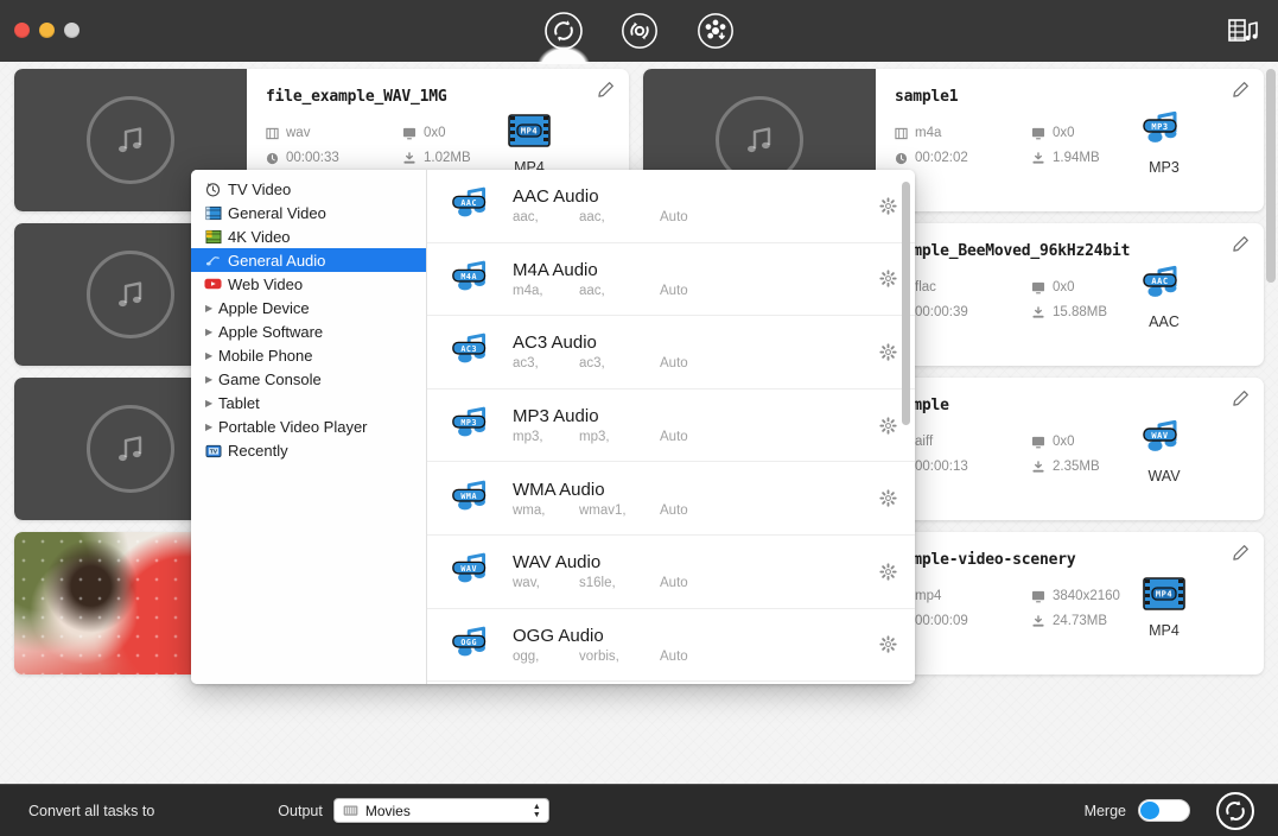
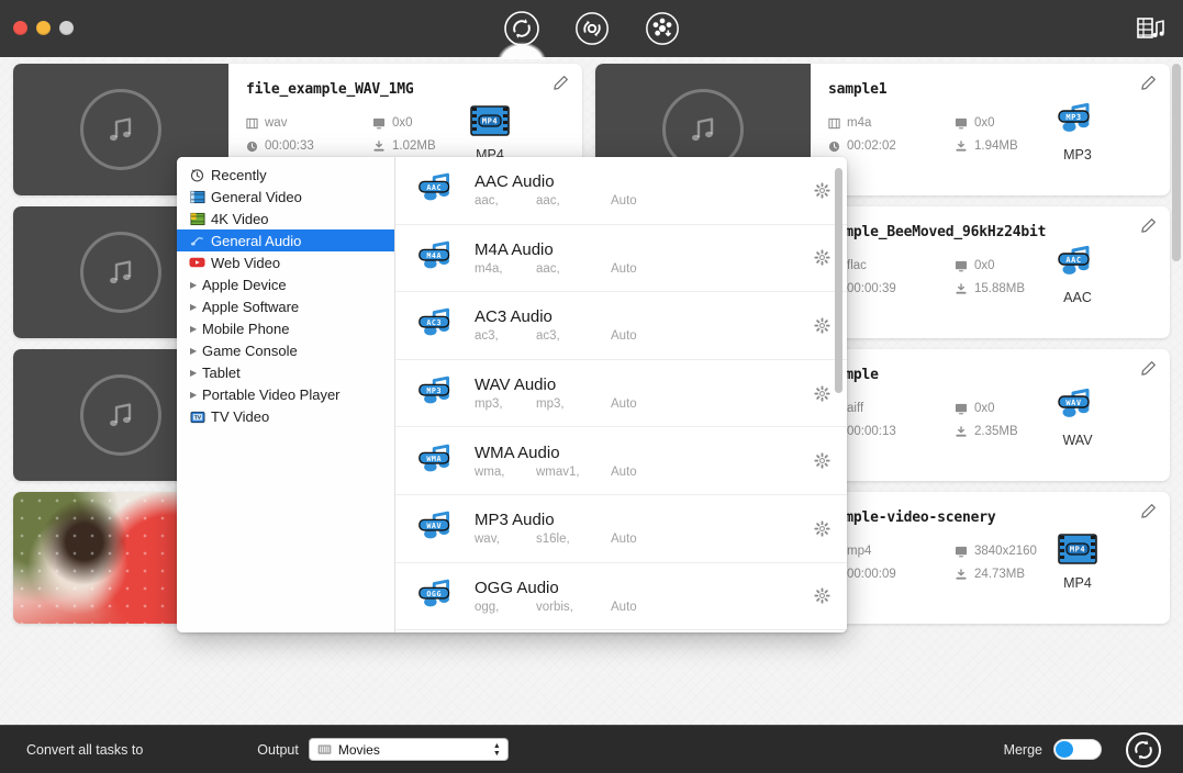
  file_example_WAV_1MG
  wav
  0x0
  00:00:33
  1.02MB
  MP4
  MP4
  sample1
  m4a
  0x0
  00:02:02
  1.94MB
  MP3
  MP3
  mple_BeeMoved_96kHz24bit
  flac
  0x0
  00:00:39
  15.88MB
  AAC
  AAC
  aiff
  0x0
  00:00:13
  2.35MB
  WAV
  WAV
  mple-video-scenery
  mp4
  3840x2160
  00:00:09
  24.73MB
  MP4
  MP4
- TV Video
+ Recently
  General Video
  4K Video
  General Audio
  Web Video
  ▶
  Apple Device
  ▶
  Apple Software
  ▶
  Mobile Phone
  ▶
  Game Console
  ▶
  Tablet
  ▶
  Portable Video Player
- Recently
+ TV Video
  AAC
  AAC Audio
  aac,
  aac,
  Auto
  M4A
  M4A Audio
  m4a,
  aac,
  Auto
  AC3
  AC3 Audio
  ac3,
  ac3,
  Auto
  MP3
- MP3 Audio
+ WAV Audio
  mp3,
  mp3,
  Auto
  WMA
  WMA Audio
  wma,
  wmav1,
  Auto
  WAV
- WAV Audio
+ MP3 Audio
  wav,
  s16le,
  Auto
  OGG
  OGG Audio
  ogg,
  vorbis,
  Auto
  Convert all tasks to
  Output
  Movies
  Merge
